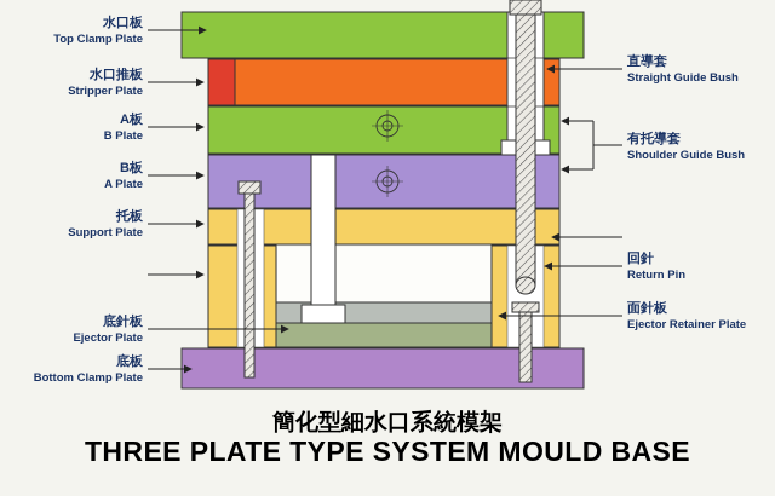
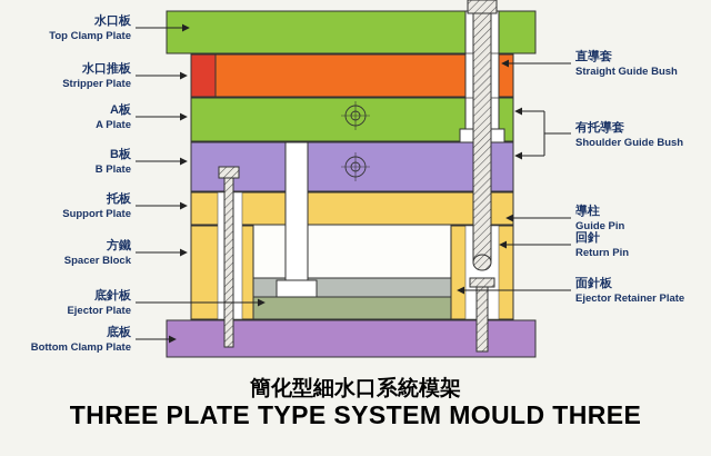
  水口板
  Top Clamp Plate
  水口推板
  Stripper Plate
  A板
- B Plate
+ A Plate
  B板
- A Plate
+ B Plate
  托板
  Support Plate
+ 方鐵
+ Spacer Block
  底針板
  Ejector Plate
  底板
  Bottom Clamp Plate
  直導套
  Straight Guide Bush
  有托導套
  Shoulder Guide Bush
+ 導柱
+ Guide Pin
  回針
  Return Pin
  面針板
  Ejector Retainer Plate
  簡化型細水口系統模架
- THREE PLATE TYPE SYSTEM MOULD BASE
+ THREE PLATE TYPE SYSTEM MOULD THREE
